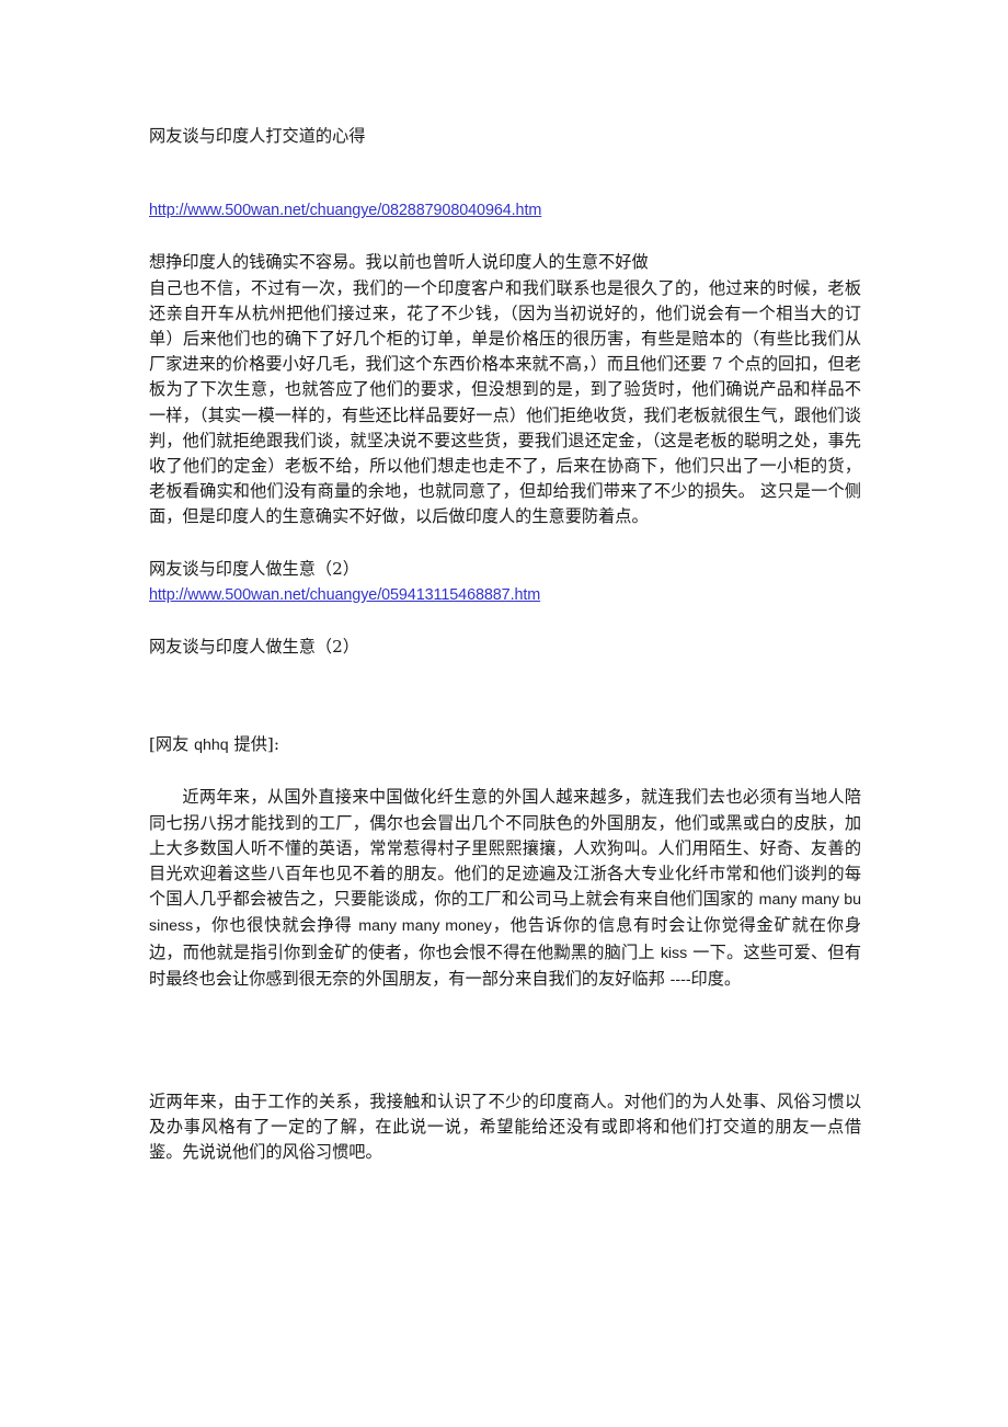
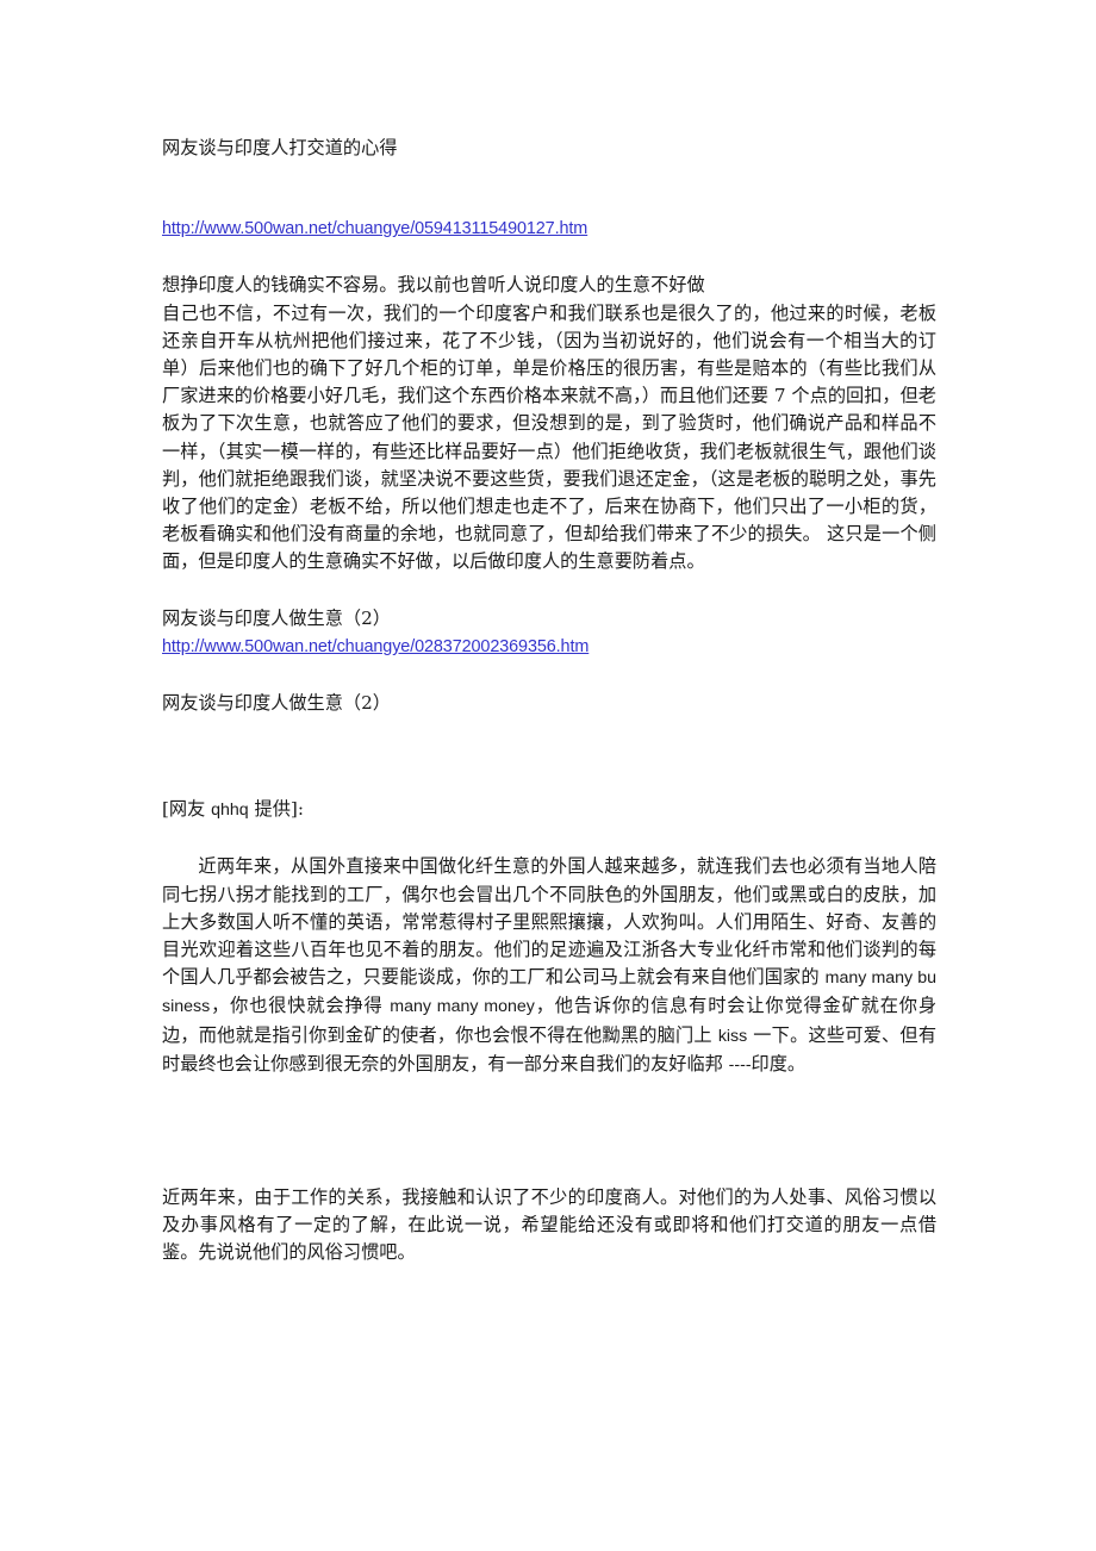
  网友谈与印度人打交道的心得
- http://www.500wan.net/chuangye/082887908040964.htm
+ http://www.500wan.net/chuangye/059413115490127.htm
  想挣印度人的钱确实不容易。我以前也曾听人说印度人的生意不好做
  自己也不信，不过有一次，我们的一个印度客户和我们联系也是很久了的，他过来的时候，老板还亲自开车从杭州把他们接过来，花了不少钱，（因为当初说好的，他们说会有一个相当大的订单）后来他们也的确下了好几个柜的订单，单是价格压的很历害，有些是赔本的（有些比我们从厂家进来的价格要小好几毛，我们这个东西价格本来就不高，）而且他们还要 7 个点的回扣，但老板为了下次生意，也就答应了他们的要求，但没想到的是，到了验货时，他们确说产品和样品不一样，（其实一模一样的，有些还比样品要好一点）他们拒绝收货，我们老板就很生气，跟他们谈判，他们就拒绝跟我们谈，就坚决说不要这些货，要我们退还定金，（这是老板的聪明之处，事先收了他们的定金）老板不给，所以他们想走也走不了，后来在协商下，他们只出了一小柜的货，老板看确实和他们没有商量的余地，也就同意了，但却给我们带来了不少的损失。 这只是一个侧面，但是印度人的生意确实不好做，以后做印度人的生意要防着点。
  网友谈与印度人做生意（2）
- http://www.500wan.net/chuangye/059413115468887.htm
+ http://www.500wan.net/chuangye/028372002369356.htm
  网友谈与印度人做生意（2）
  [网友 qhhq 提供]:
  近两年来，从国外直接来中国做化纤生意的外国人越来越多，就连我们去也必须有当地人陪同七拐八拐才能找到的工厂，偶尔也会冒出几个不同肤色的外国朋友，他们或黑或白的皮肤，加上大多数国人听不懂的英语，常常惹得村子里熙熙攘攘，人欢狗叫。人们用陌生、好奇、友善的目光欢迎着这些八百年也见不着的朋友。他们的足迹遍及江浙各大专业化纤市常和他们谈判的每个国人几乎都会被告之，只要能谈成，你的工厂和公司马上就会有来自他们国家的 many many business，你也很快就会挣得 many many money，他告诉你的信息有时会让你觉得金矿就在你身边，而他就是指引你到金矿的使者，你也会恨不得在他黝黑的脑门上 kiss 一下。这些可爱、但有时最终也会让你感到很无奈的外国朋友，有一部分来自我们的友好临邦 ----印度。
  近两年来，由于工作的关系，我接触和认识了不少的印度商人。对他们的为人处事、风俗习惯以及办事风格有了一定的了解，在此说一说，希望能给还没有或即将和他们打交道的朋友一点借鉴。先说说他们的风俗习惯吧。
